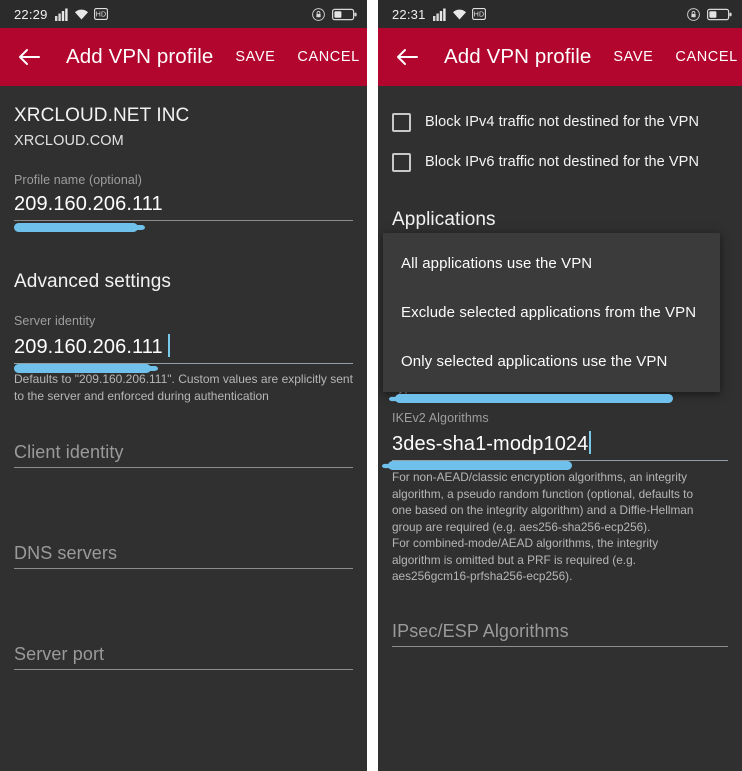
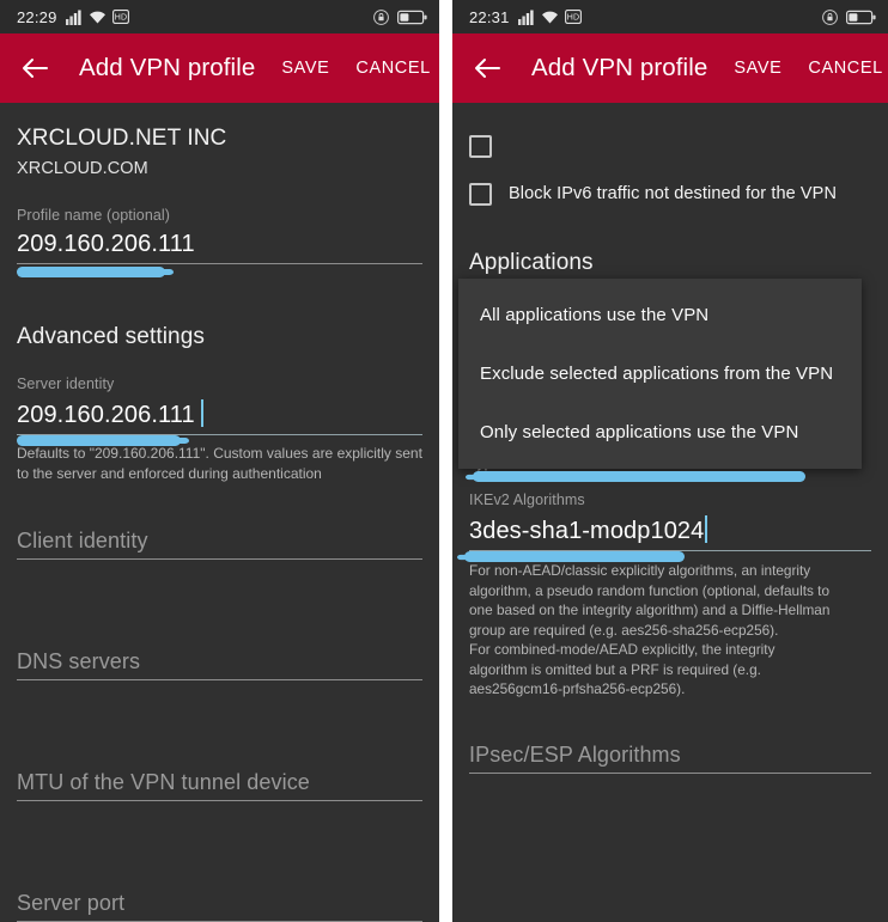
  22:29
  Add VPN profile
  SAVE
  CANCEL
  XRCLOUD.NET INC
  XRCLOUD.COM
  Profile name (optional)
  209.160.206.111
  Advanced settings
  Server identity
  209.160.206.111
  Defaults to "209.160.206.111". Custom values are explicitly sent to the server and enforced during authentication
  Client identity
  DNS servers
+ MTU of the VPN tunnel device
  Server port
  22:31
  Add VPN profile
  SAVE
  CANCEL
- Block IPv4 traffic not destined for the VPN
  Block IPv6 traffic not destined for the VPN
  Applications
  All applications use the VPN
  Exclude selected applications from the VPN
  Only selected applications use the VPN
  IKEv2 Algorithms
  3des-sha1-modp1024
- For non-AEAD/classic encryption algorithms, an integrity
+ For non-AEAD/classic explicitly algorithms, an integrity
  algorithm, a pseudo random function (optional, defaults to
  one based on the integrity algorithm) and a Diffie-Hellman
  group are required (e.g. aes256-sha256-ecp256).
- For combined-mode/AEAD algorithms, the integrity
+ For combined-mode/AEAD explicitly, the integrity
  algorithm is omitted but a PRF is required (e.g.
  aes256gcm16-prfsha256-ecp256).
  IPsec/ESP Algorithms
